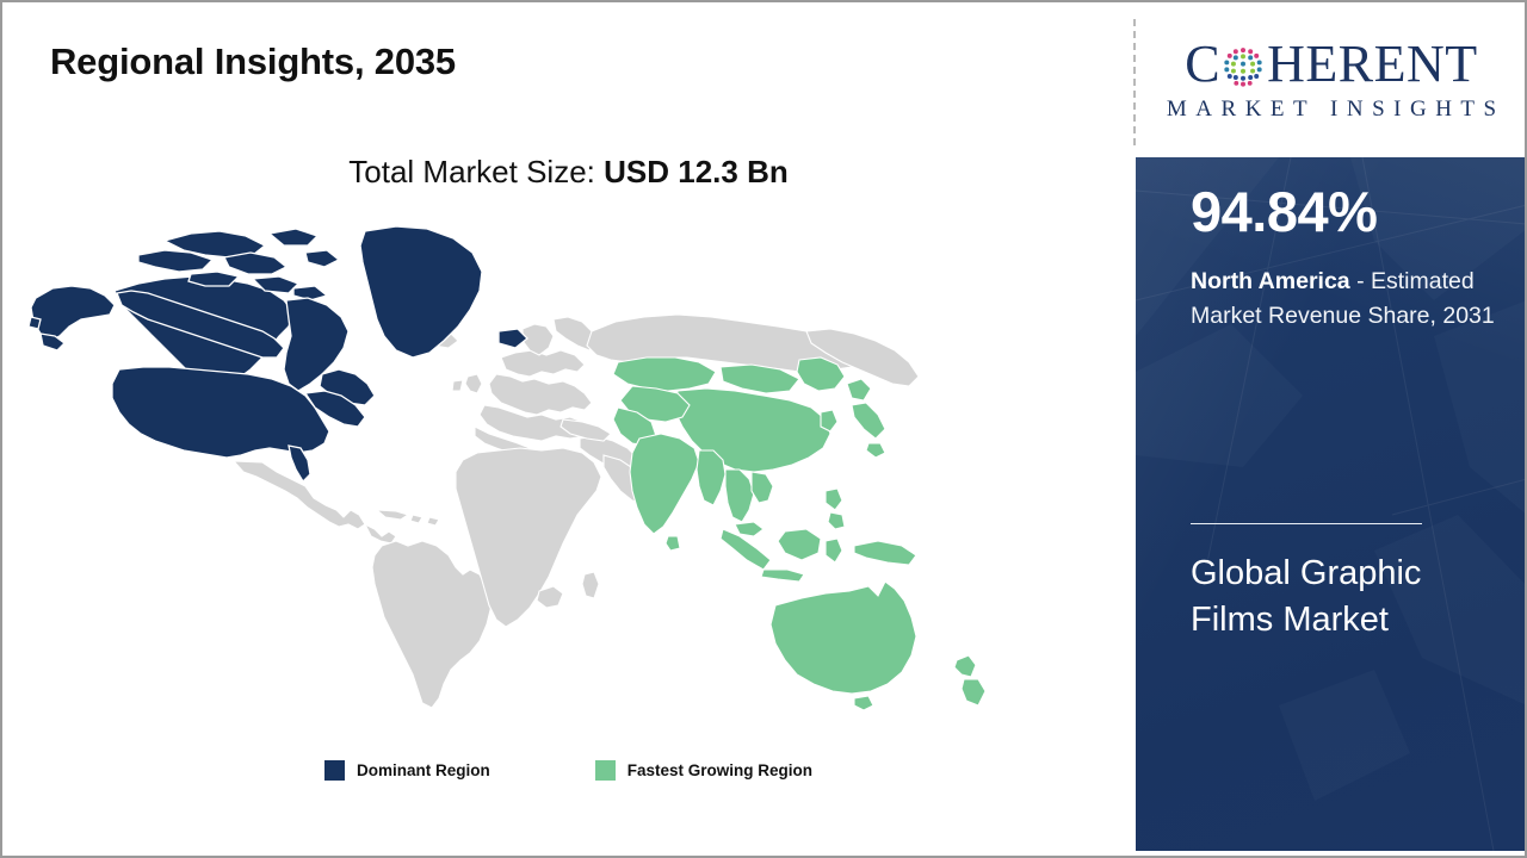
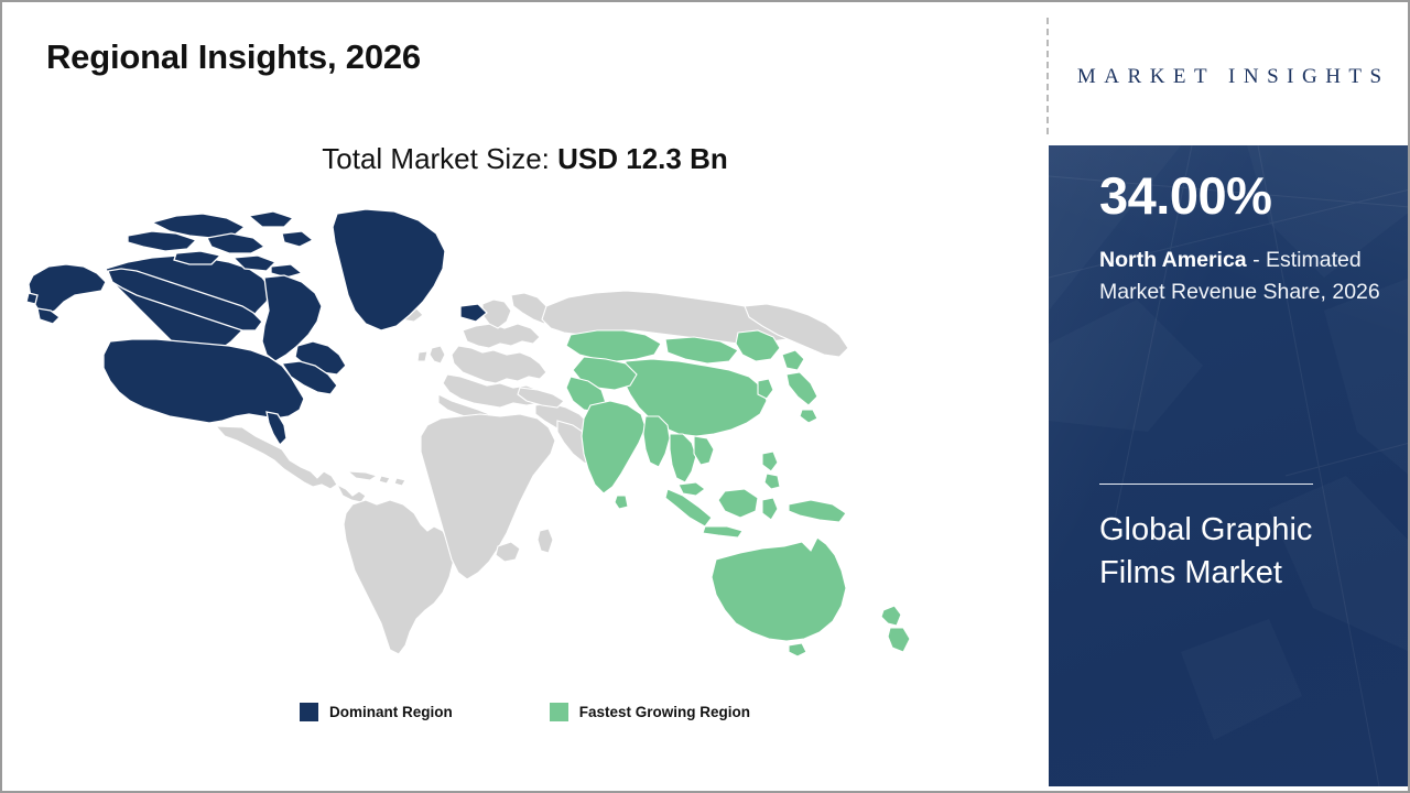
- Regional Insights, 2035
+ Regional Insights, 2026
  Total Market Size: USD 12.3 Bn
  Dominant Region
  Fastest Growing Region
- C
- HERENT
  MARKET INSIGHTS
- 94.84%
+ 34.00%
- North America - Estimated Market Revenue Share, 2031
+ North America - Estimated Market Revenue Share, 2026
  Global Graphic Films Market
